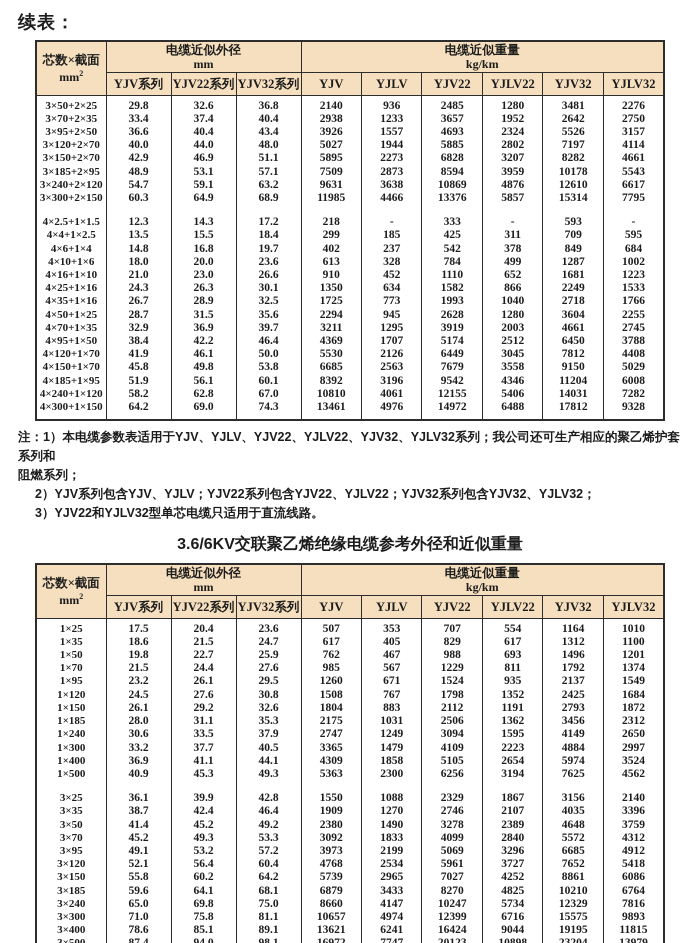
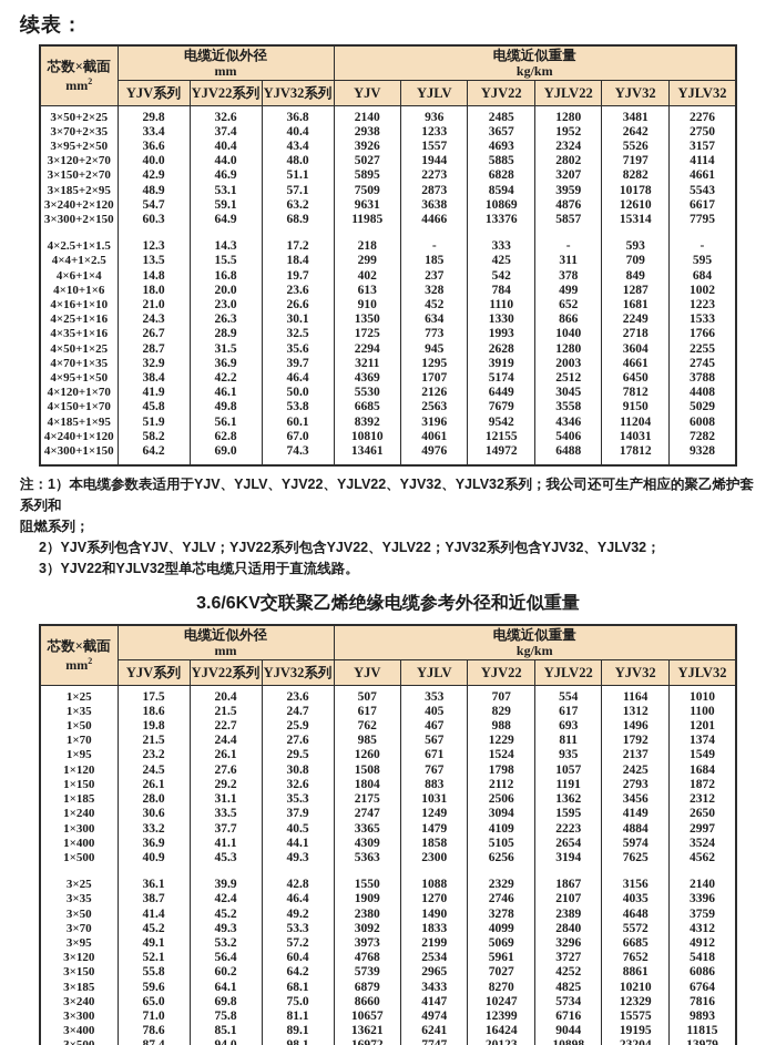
  续表：
  芯数×截面 mm2	电缆近似外径 mm	电缆近似重量 kg/km
  YJV系列	YJV22系列	YJV32系列	YJV	YJLV	YJV22	YJLV22	YJV32	YJLV32
  3×50+2×25	29.8	32.6	36.8	2140	936	2485	1280	3481	2276
  3×70+2×35	33.4	37.4	40.4	2938	1233	3657	1952	2642	2750
  3×95+2×50	36.6	40.4	43.4	3926	1557	4693	2324	5526	3157
  3×120+2×70	40.0	44.0	48.0	5027	1944	5885	2802	7197	4114
  3×150+2×70	42.9	46.9	51.1	5895	2273	6828	3207	8282	4661
  3×185+2×95	48.9	53.1	57.1	7509	2873	8594	3959	10178	5543
  3×240+2×120	54.7	59.1	63.2	9631	3638	10869	4876	12610	6617
  3×300+2×150	60.3	64.9	68.9	11985	4466	13376	5857	15314	7795
  4×2.5+1×1.5	12.3	14.3	17.2	218	-	333	-	593	-
  4×4+1×2.5	13.5	15.5	18.4	299	185	425	311	709	595
  4×6+1×4	14.8	16.8	19.7	402	237	542	378	849	684
  4×10+1×6	18.0	20.0	23.6	613	328	784	499	1287	1002
  4×16+1×10	21.0	23.0	26.6	910	452	1110	652	1681	1223
- 4×25+1×16	24.3	26.3	30.1	1350	634	1582	866	2249	1533
+ 4×25+1×16	24.3	26.3	30.1	1350	634	1330	866	2249	1533
  4×35+1×16	26.7	28.9	32.5	1725	773	1993	1040	2718	1766
  4×50+1×25	28.7	31.5	35.6	2294	945	2628	1280	3604	2255
  4×70+1×35	32.9	36.9	39.7	3211	1295	3919	2003	4661	2745
  4×95+1×50	38.4	42.2	46.4	4369	1707	5174	2512	6450	3788
  4×120+1×70	41.9	46.1	50.0	5530	2126	6449	3045	7812	4408
  4×150+1×70	45.8	49.8	53.8	6685	2563	7679	3558	9150	5029
  4×185+1×95	51.9	56.1	60.1	8392	3196	9542	4346	11204	6008
  4×240+1×120	58.2	62.8	67.0	10810	4061	12155	5406	14031	7282
  4×300+1×150	64.2	69.0	74.3	13461	4976	14972	6488	17812	9328
  注：1）本电缆参数表适用于YJV、YJLV、YJV22、YJLV22、YJV32、YJLV32系列；我公司还可生产相应的聚乙烯护套系列和
  阻燃系列；
  2）YJV系列包含YJV、YJLV；YJV22系列包含YJV22、YJLV22；YJV32系列包含YJV32、YJLV32；
  3）YJV22和YJLV32型单芯电缆只适用于直流线路。
  3.6/6KV交联聚乙烯绝缘电缆参考外径和近似重量
  芯数×截面 mm2	电缆近似外径 mm	电缆近似重量 kg/km
  YJV系列	YJV22系列	YJV32系列	YJV	YJLV	YJV22	YJLV22	YJV32	YJLV32
  1×25	17.5	20.4	23.6	507	353	707	554	1164	1010
  1×35	18.6	21.5	24.7	617	405	829	617	1312	1100
  1×50	19.8	22.7	25.9	762	467	988	693	1496	1201
  1×70	21.5	24.4	27.6	985	567	1229	811	1792	1374
  1×95	23.2	26.1	29.5	1260	671	1524	935	2137	1549
- 1×120	24.5	27.6	30.8	1508	767	1798	1352	2425	1684
+ 1×120	24.5	27.6	30.8	1508	767	1798	1057	2425	1684
  1×150	26.1	29.2	32.6	1804	883	2112	1191	2793	1872
  1×185	28.0	31.1	35.3	2175	1031	2506	1362	3456	2312
  1×240	30.6	33.5	37.9	2747	1249	3094	1595	4149	2650
  1×300	33.2	37.7	40.5	3365	1479	4109	2223	4884	2997
  1×400	36.9	41.1	44.1	4309	1858	5105	2654	5974	3524
  1×500	40.9	45.3	49.3	5363	2300	6256	3194	7625	4562
  3×25	36.1	39.9	42.8	1550	1088	2329	1867	3156	2140
  3×35	38.7	42.4	46.4	1909	1270	2746	2107	4035	3396
  3×50	41.4	45.2	49.2	2380	1490	3278	2389	4648	3759
  3×70	45.2	49.3	53.3	3092	1833	4099	2840	5572	4312
  3×95	49.1	53.2	57.2	3973	2199	5069	3296	6685	4912
  3×120	52.1	56.4	60.4	4768	2534	5961	3727	7652	5418
  3×150	55.8	60.2	64.2	5739	2965	7027	4252	8861	6086
  3×185	59.6	64.1	68.1	6879	3433	8270	4825	10210	6764
  3×240	65.0	69.8	75.0	8660	4147	10247	5734	12329	7816
  3×300	71.0	75.8	81.1	10657	4974	12399	6716	15575	9893
  3×400	78.6	85.1	89.1	13621	6241	16424	9044	19195	11815
